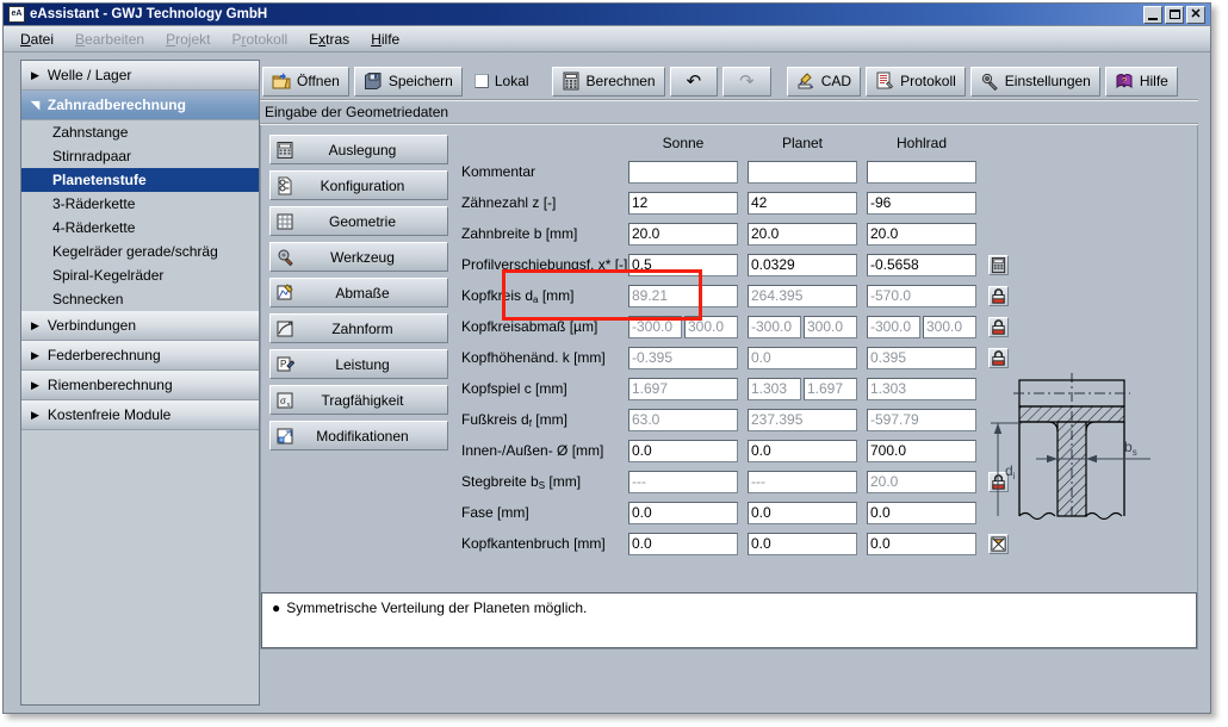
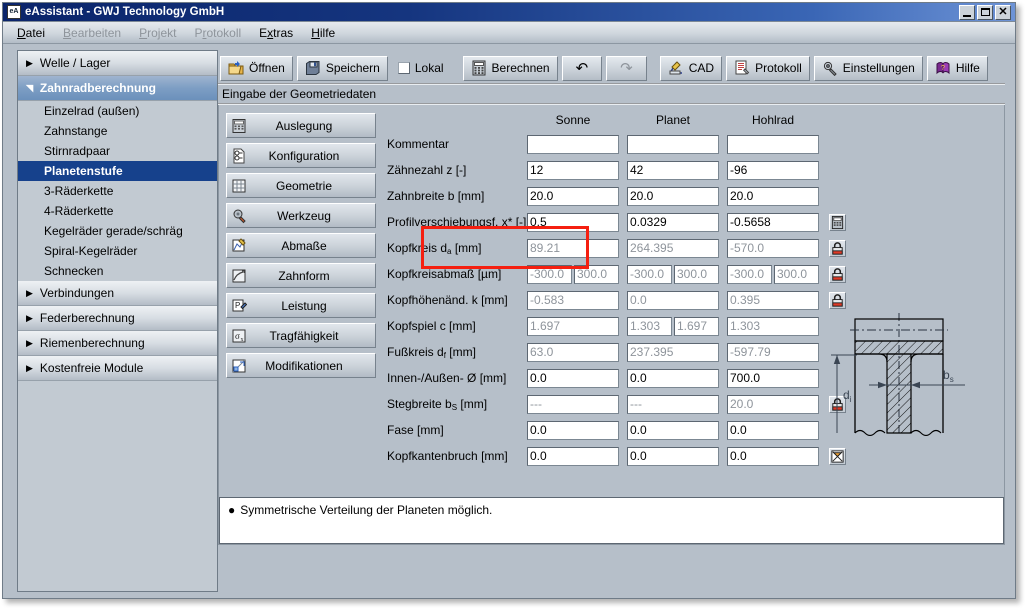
  eAssistant - GWJ Technology GmbH
  ✕
  Datei
  Bearbeiten
  Projekt
  Protokoll
  Extras
  Hilfe
  Welle / Lager
  Zahnradberechnung
+ Einzelrad (außen)
  Zahnstange
  Stirnradpaar
  Planetenstufe
  3-Räderkette
  4-Räderkette
  Kegelräder gerade/schräg
  Spiral-Kegelräder
  Schnecken
  Verbindungen
  Federberechnung
  Riemenberechnung
  Kostenfreie Module
  Öffnen
  Speichern
  Lokal
  Berechnen
  ↶
  ↷
  CAD
  Protokoll
  Einstellungen
  Hilfe
  Eingabe der Geometriedaten
  Auslegung
  Konfiguration
  Geometrie
  Werkzeug
  Abmaße
  Zahnform
  P
  Leistung
  σ
  Tragfähigkeit
  Modifikationen
  Sonne
  Planet
  Hohlrad
  Kommentar
  Zähnezahl z [-]
  12
  42
  -96
  Zahnbreite b [mm]
  20.0
  20.0
  20.0
  Profilverschiebungsf. x* [-]
  0.5
  0.0329
  -0.5658
  Kopfkreis da [mm]
  89.21
  264.395
  -570.0
  Kopfkreisabmaß [µm]
  -300.0
  300.0
  -300.0
  300.0
  -300.0
  300.0
  Kopfhöhenänd. k [mm]
- -0.395
+ -0.583
  0.0
  0.395
  Kopfspiel c [mm]
  1.697
  1.303
  1.697
  1.303
  Fußkreis df [mm]
  63.0
  237.395
  -597.79
  Innen-/Außen- Ø [mm]
  0.0
  0.0
  700.0
  Stegbreite bS [mm]
  ---
  ---
  20.0
  Fase [mm]
  0.0
  0.0
  0.0
  Kopfkantenbruch [mm]
  0.0
  0.0
  0.0
  di
  bs
  ● Symmetrische Verteilung der Planeten möglich.
